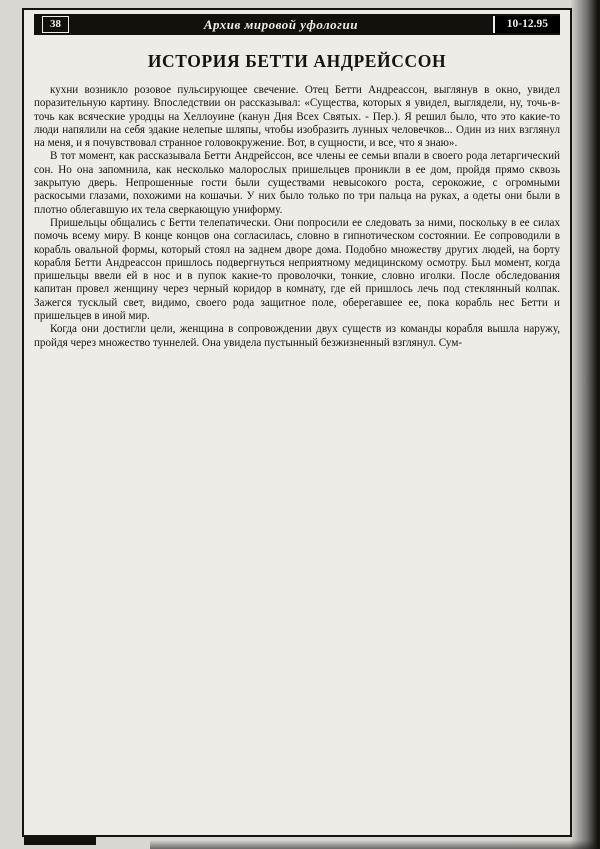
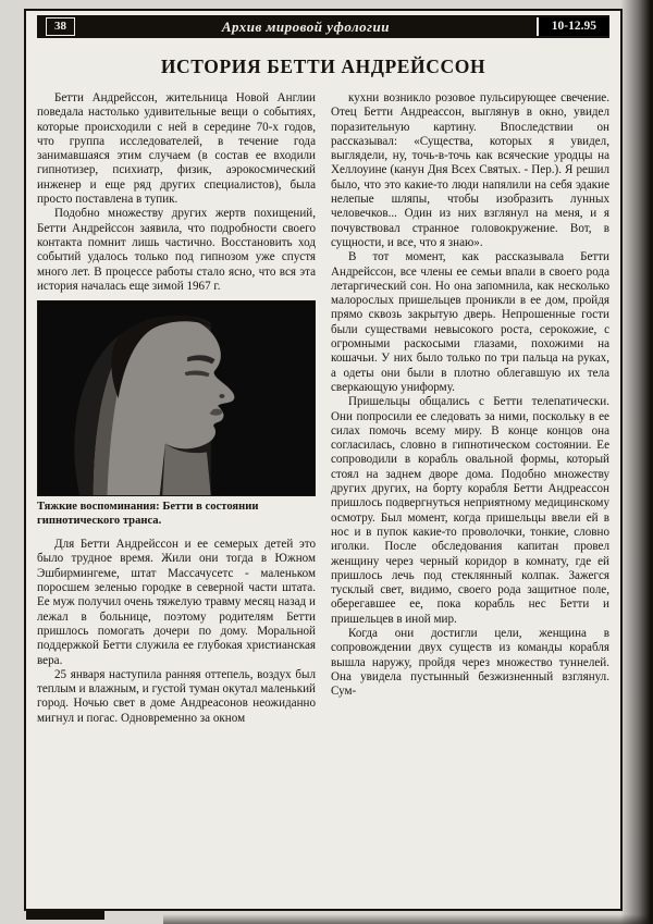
  38
  Архив мировой уфологии
  10-12.95
  ИСТОРИЯ БЕТТИ АНДРЕЙССОН
+ Бетти Андрейссон, жительница Новой Англии поведала настолько удивительные вещи о событиях, которые происходили с ней в середине 70-х годов, что группа исследователей, в течение года занимавшаяся этим случаем (в состав ее входили гипнотизер, психиатр, физик, аэрокосмический инженер и еще ряд других специалистов), была просто поставлена в тупик.
+ Подобно множеству других жертв похищений, Бетти Андрейссон заявила, что подробности своего контакта помнит лишь частично. Восстановить ход событий удалось только под гипнозом уже спустя много лет. В процессе работы стало ясно, что вся эта история началась еще зимой 1967 г.
+ Тяжкие воспоминания: Бетти в состоянии гипнотического транса.
+ Для Бетти Андрейссон и ее семерых детей это было трудное время. Жили они тогда в Южном Эшбирмингеме, штат Массачусетс - маленьком поросшем зеленью городке в северной части штата. Ее муж получил очень тяжелую травму месяц назад и лежал в больнице, поэтому родителям Бетти пришлось помогать дочери по дому. Моральной поддержкой Бетти служила ее глубокая христианская вера.
+ 25 января наступила ранняя оттепель, воздух был теплым и влажным, и густой туман окутал маленький город. Ночью свет в доме Андреасонов неожиданно мигнул и погас. Одновременно за окном
  кухни возникло розовое пульсирующее свечение. Отец Бетти Андреассон, выглянув в окно, увидел поразительную картину. Впоследствии он рассказывал: «Существа, которых я увидел, выглядели, ну, точь-в-точь как всяческие уродцы на Хеллоуине (канун Дня Всех Святых. - Пер.). Я решил было, что это какие-то люди напялили на себя эдакие нелепые шляпы, чтобы изобразить лунных человечков... Один из них взглянул на меня, и я почувствовал странное головокружение. Вот, в сущности, и все, что я знаю».
  В тот момент, как рассказывала Бетти Андрейссон, все члены ее семьи впали в своего рода летаргический сон. Но она запомнила, как несколько малорослых пришельцев проникли в ее дом, пройдя прямо сквозь закрытую дверь. Непрошенные гости были существами невысокого роста, серокожие, с огромными раскосыми глазами, похожими на кошачьи. У них было только по три пальца на руках, а одеты они были в плотно облегавшую их тела сверкающую униформу.
- Пришельцы общались с Бетти телепатически. Они попросили ее следовать за ними, поскольку в ее силах помочь всему миру. В конце концов она согласилась, словно в гипнотическом состоянии. Ее сопроводили в корабль овальной формы, который стоял на заднем дворе дома. Подобно множеству других людей, на борту корабля Бетти Андреассон пришлось подвергнуться неприятному медицинскому осмотру. Был момент, когда пришельцы ввели ей в нос и в пупок какие-то проволочки, тонкие, словно иголки. После обследования капитан провел женщину через черный коридор в комнату, где ей пришлось лечь под стеклянный колпак. Зажегся тусклый свет, видимо, своего рода защитное поле, оберегавшее ее, пока корабль нес Бетти и пришельцев в иной мир.
+ Пришельцы общались с Бетти телепатически. Они попросили ее следовать за ними, поскольку в ее силах помочь всему миру. В конце концов она согласилась, словно в гипнотическом состоянии. Ее сопроводили в корабль овальной формы, который стоял на заднем дворе дома. Подобно множеству других других, на борту корабля Бетти Андреассон пришлось подвергнуться неприятному медицинскому осмотру. Был момент, когда пришельцы ввели ей в нос и в пупок какие-то проволочки, тонкие, словно иголки. После обследования капитан провел женщину через черный коридор в комнату, где ей пришлось лечь под стеклянный колпак. Зажегся тусклый свет, видимо, своего рода защитное поле, оберегавшее ее, пока корабль нес Бетти и пришельцев в иной мир.
  Когда они достигли цели, женщина в сопровождении двух существ из команды корабля вышла наружу, пройдя через множество туннелей. Она увидела пустынный безжизненный взглянул. Сум-
